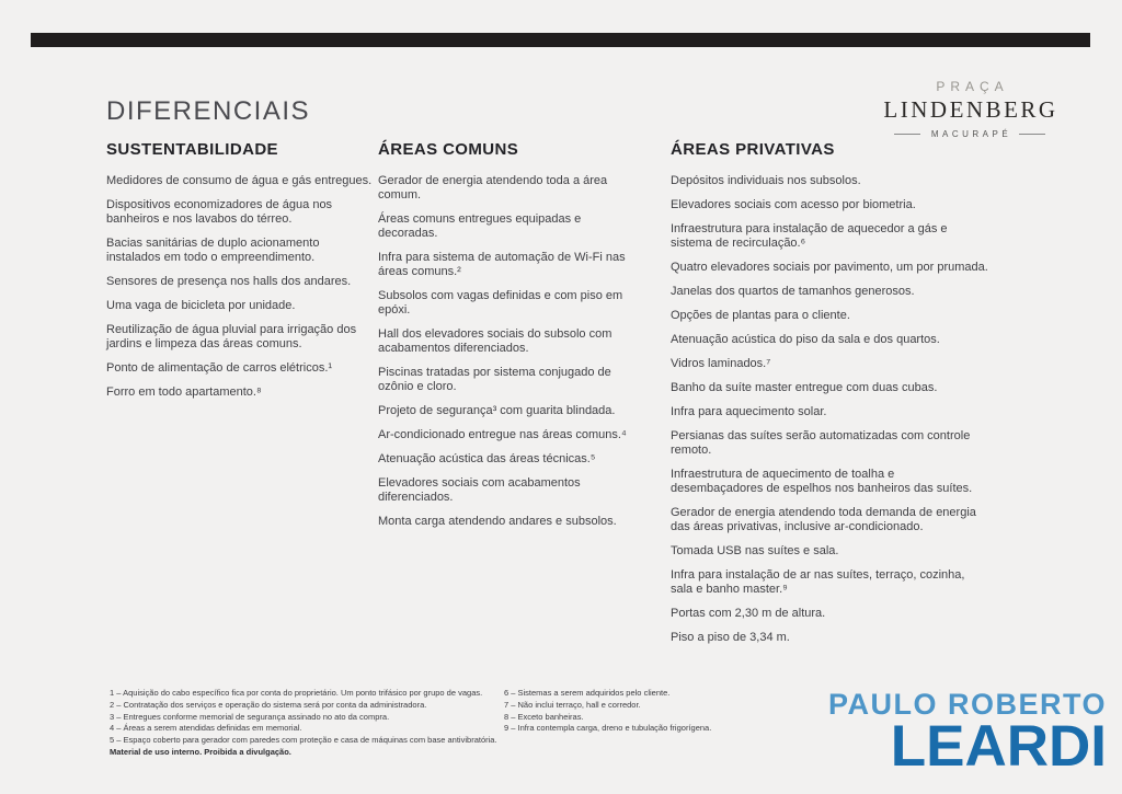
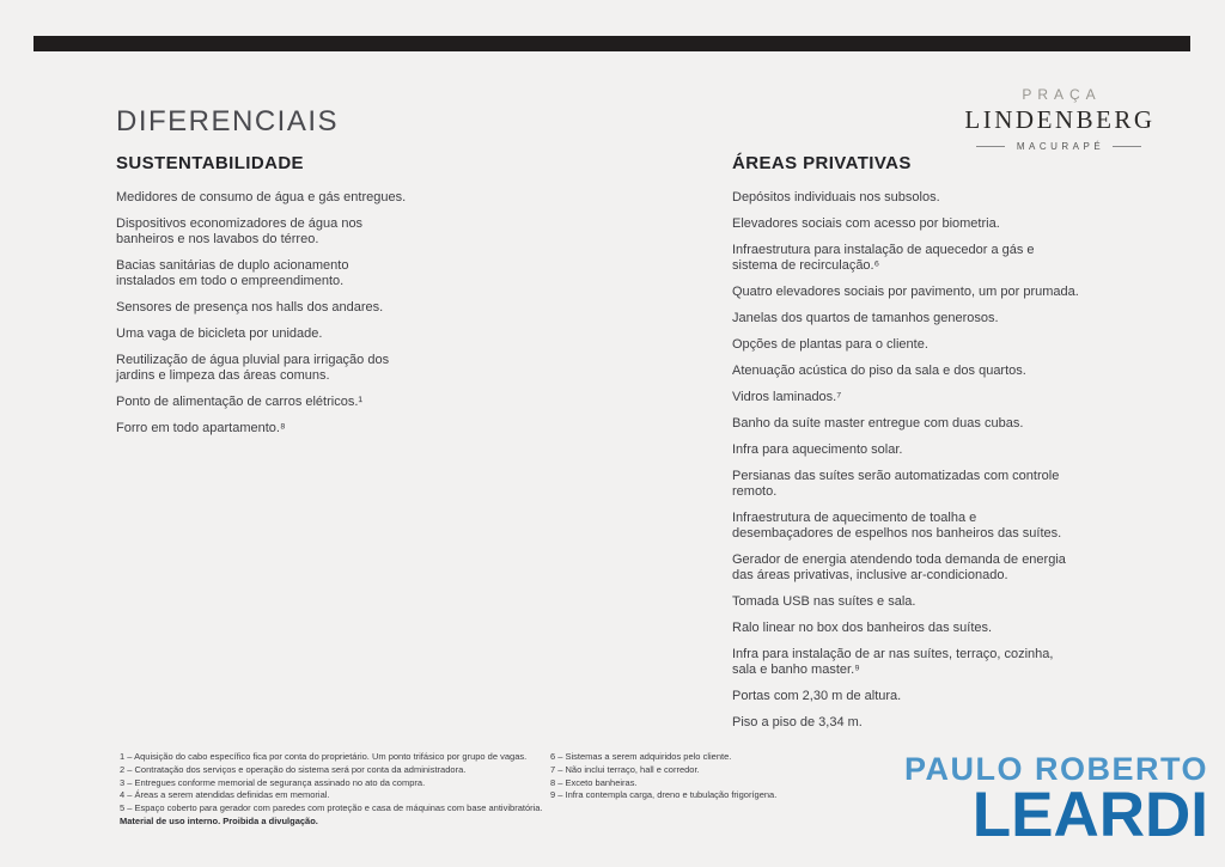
  DIFERENCIAIS
  PRAÇA
  LINDENBERG
  MACURAPÉ
  SUSTENTABILIDADE
  Medidores de consumo de água e gás entregues.
  Dispositivos economizadores de água nos banheiros e nos lavabos do térreo.
  Bacias sanitárias de duplo acionamento instalados em todo o empreendimento.
  Sensores de presença nos halls dos andares.
  Uma vaga de bicicleta por unidade.
  Reutilização de água pluvial para irrigação dos jardins e limpeza das áreas comuns.
  Ponto de alimentação de carros elétricos.¹
  Forro em todo apartamento.⁸
- ÁREAS COMUNS
- Gerador de energia atendendo toda a área comum.
- Áreas comuns entregues equipadas e decoradas.
- Infra para sistema de automação de Wi-Fi nas áreas comuns.²
- Subsolos com vagas definidas e com piso em epóxi.
- Hall dos elevadores sociais do subsolo com acabamentos diferenciados.
- Piscinas tratadas por sistema conjugado de ozônio e cloro.
- Projeto de segurança³ com guarita blindada.
- Ar-condicionado entregue nas áreas comuns.⁴
- Atenuação acústica das áreas técnicas.⁵
- Elevadores sociais com acabamentos diferenciados.
- Monta carga atendendo andares e subsolos.
  ÁREAS PRIVATIVAS
  Depósitos individuais nos subsolos.
  Elevadores sociais com acesso por biometria.
  Infraestrutura para instalação de aquecedor a gás e sistema de recirculação.⁶
  Quatro elevadores sociais por pavimento, um por prumada.
  Janelas dos quartos de tamanhos generosos.
  Opções de plantas para o cliente.
  Atenuação acústica do piso da sala e dos quartos.
  Vidros laminados.⁷
  Banho da suíte master entregue com duas cubas.
  Infra para aquecimento solar.
  Persianas das suítes serão automatizadas com controle remoto.
  Infraestrutura de aquecimento de toalha e desembaçadores de espelhos nos banheiros das suítes.
  Gerador de energia atendendo toda demanda de energia das áreas privativas, inclusive ar-condicionado.
  Tomada USB nas suítes e sala.
+ Ralo linear no box dos banheiros das suítes.
  Infra para instalação de ar nas suítes, terraço, cozinha, sala e banho master.⁹
  Portas com 2,30 m de altura.
  Piso a piso de 3,34 m.
  1 – Aquisição do cabo específico fica por conta do proprietário. Um ponto trifásico por grupo de vagas.
  2 – Contratação dos serviços e operação do sistema será por conta da administradora.
  3 – Entregues conforme memorial de segurança assinado no ato da compra.
  4 – Áreas a serem atendidas definidas em memorial.
  5 – Espaço coberto para gerador com paredes com proteção e casa de máquinas com base antivibratória.
  Material de uso interno. Proibida a divulgação.
  6 – Sistemas a serem adquiridos pelo cliente.
  7 – Não inclui terraço, hall e corredor.
  8 – Exceto banheiras.
  9 – Infra contempla carga, dreno e tubulação frigorígena.
  PAULO ROBERTO
  LEARDI
